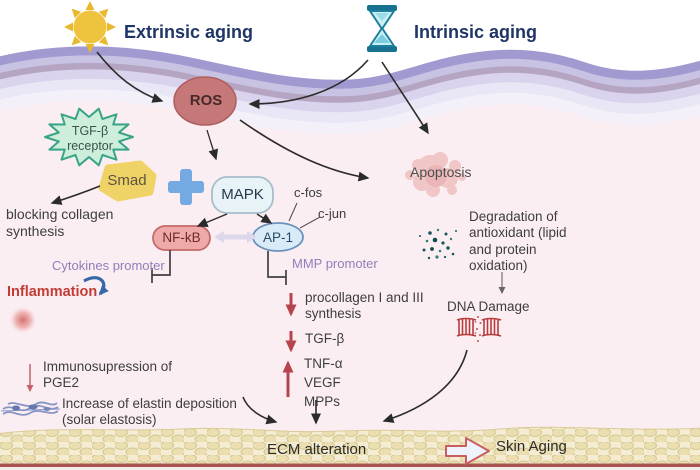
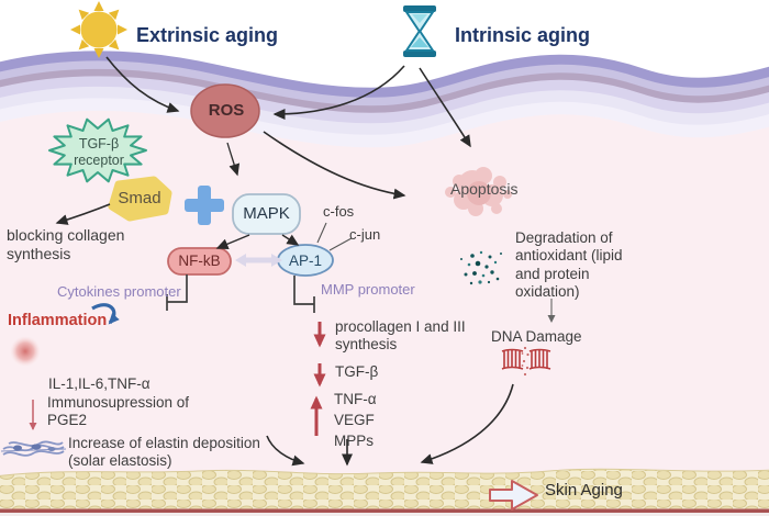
  Extrinsic aging
  Intrinsic aging
  ROS
  TGF-β
  receptor
  Smad
  MAPK
  c-fos
  c-jun
  NF-kB
  AP-1
  blocking collagen synthesis
  Cytokines promoter
  Inflammation
+ IL-1,IL-6,TNF-α
  Immunosupression of PGE2
  Increase of elastin deposition (solar elastosis)
  MMP promoter
  procollagen I and III synthesis
  TGF-β
  TNF-α
  VEGF
  MPPs
  Apoptosis
  Degradation of antioxidant (lipid and protein oxidation)
  DNA Damage
- ECM alteration
  Skin Aging
